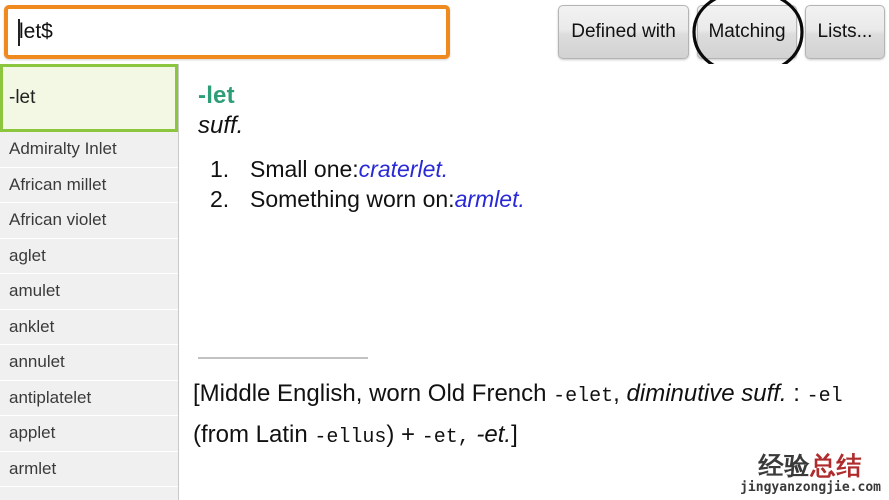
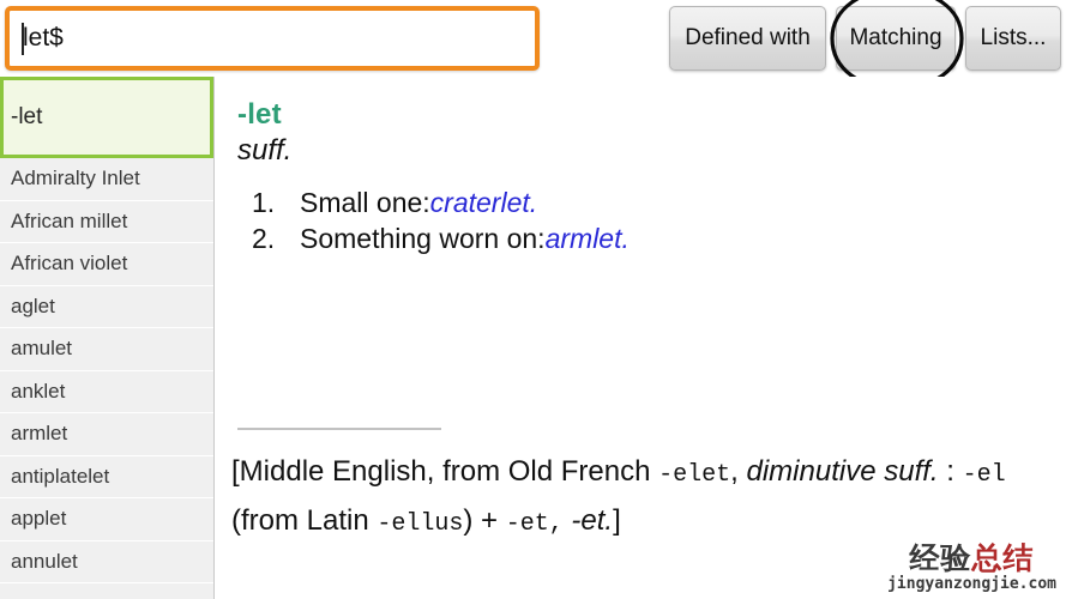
  let$
  Defined with
  Matching
  Lists...
  -let
  Admiralty Inlet
  African millet
  African violet
  aglet
  amulet
  anklet
- annulet
+ armlet
  antiplatelet
  applet
- armlet
+ annulet
  -let
  suff.
  1.
  Small one:
  craterlet.
  2.
  Something worn on:
  armlet.
- [Middle English, worn Old French -elet, diminutive suff. : -el (from Latin -ellus) + -et, -et.]
+ [Middle English, from Old French -elet, diminutive suff. : -el (from Latin -ellus) + -et, -et.]
  经验总结
  jingyanzongjie.com
